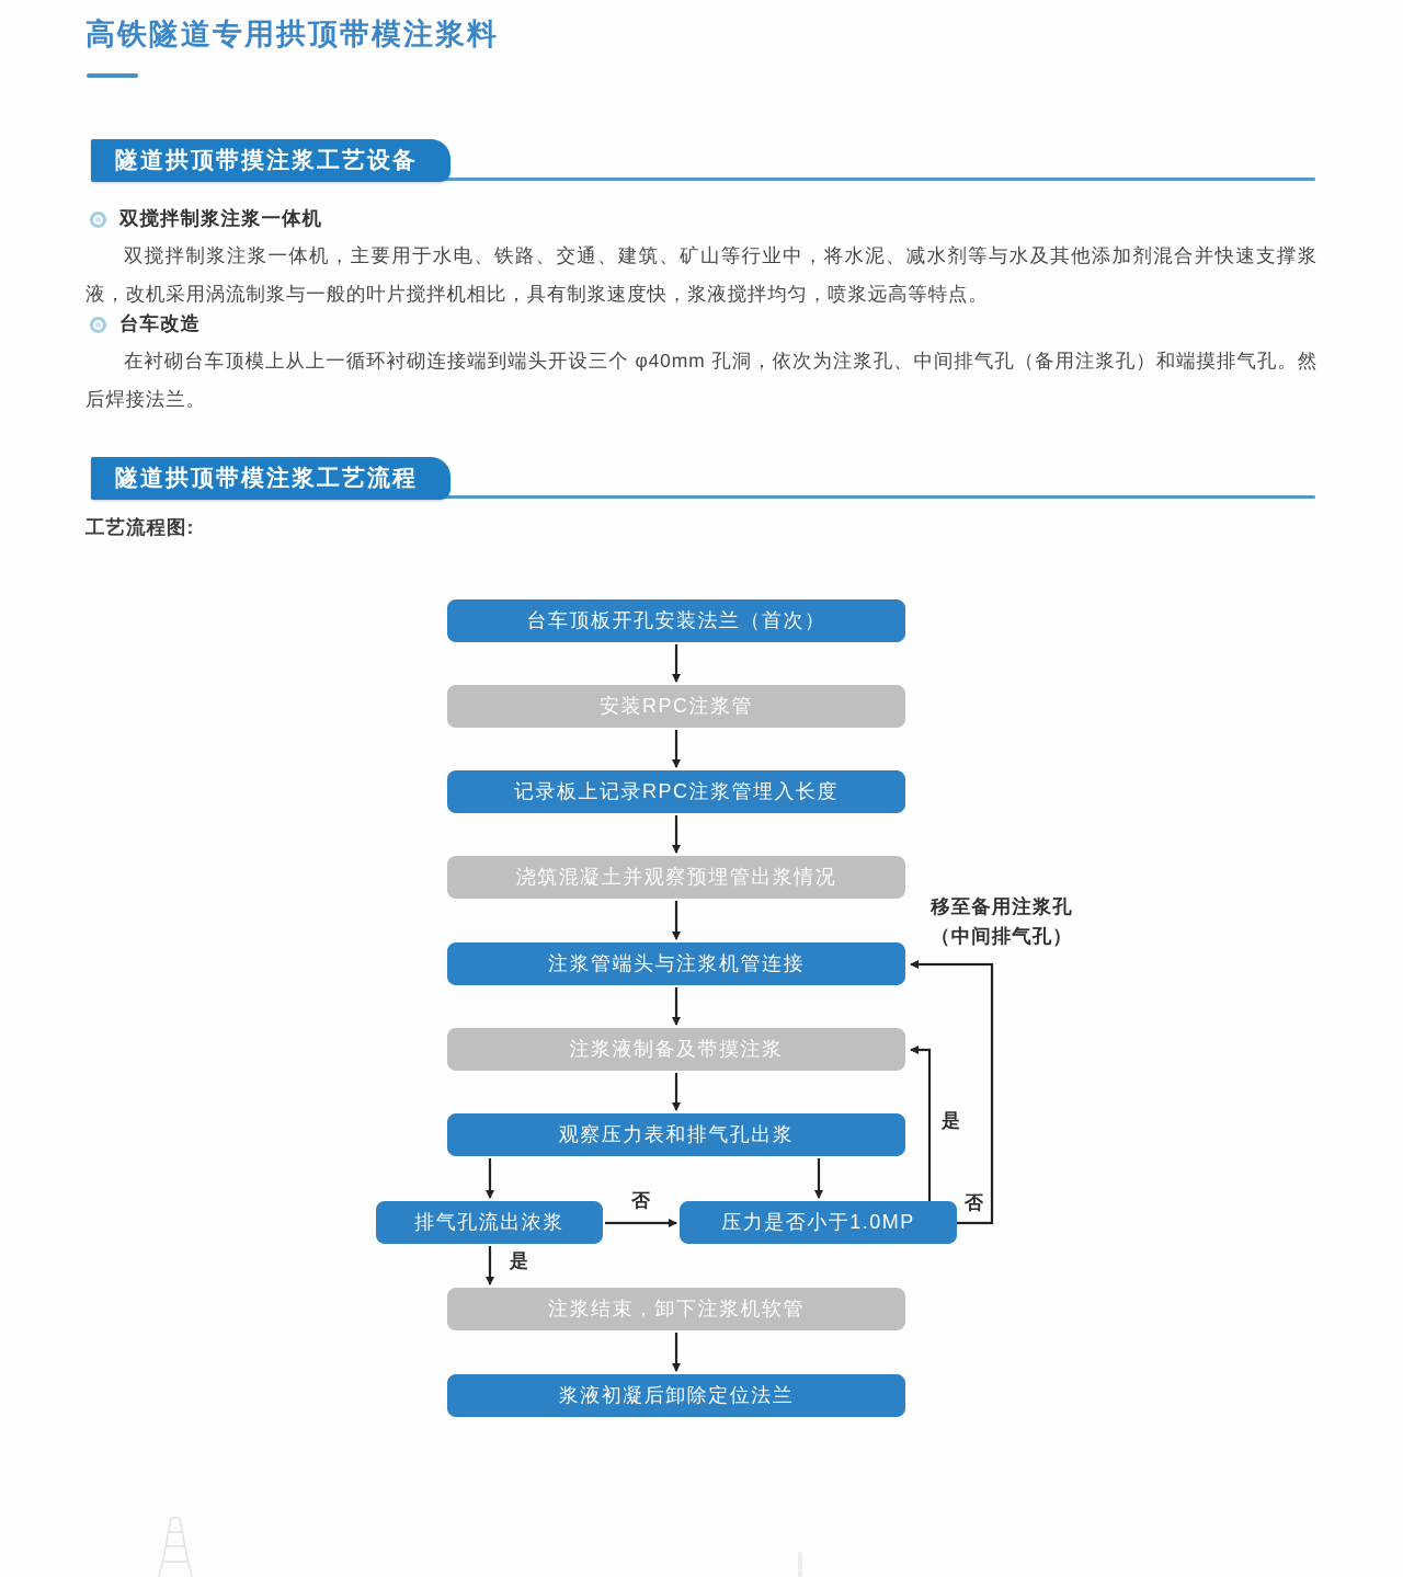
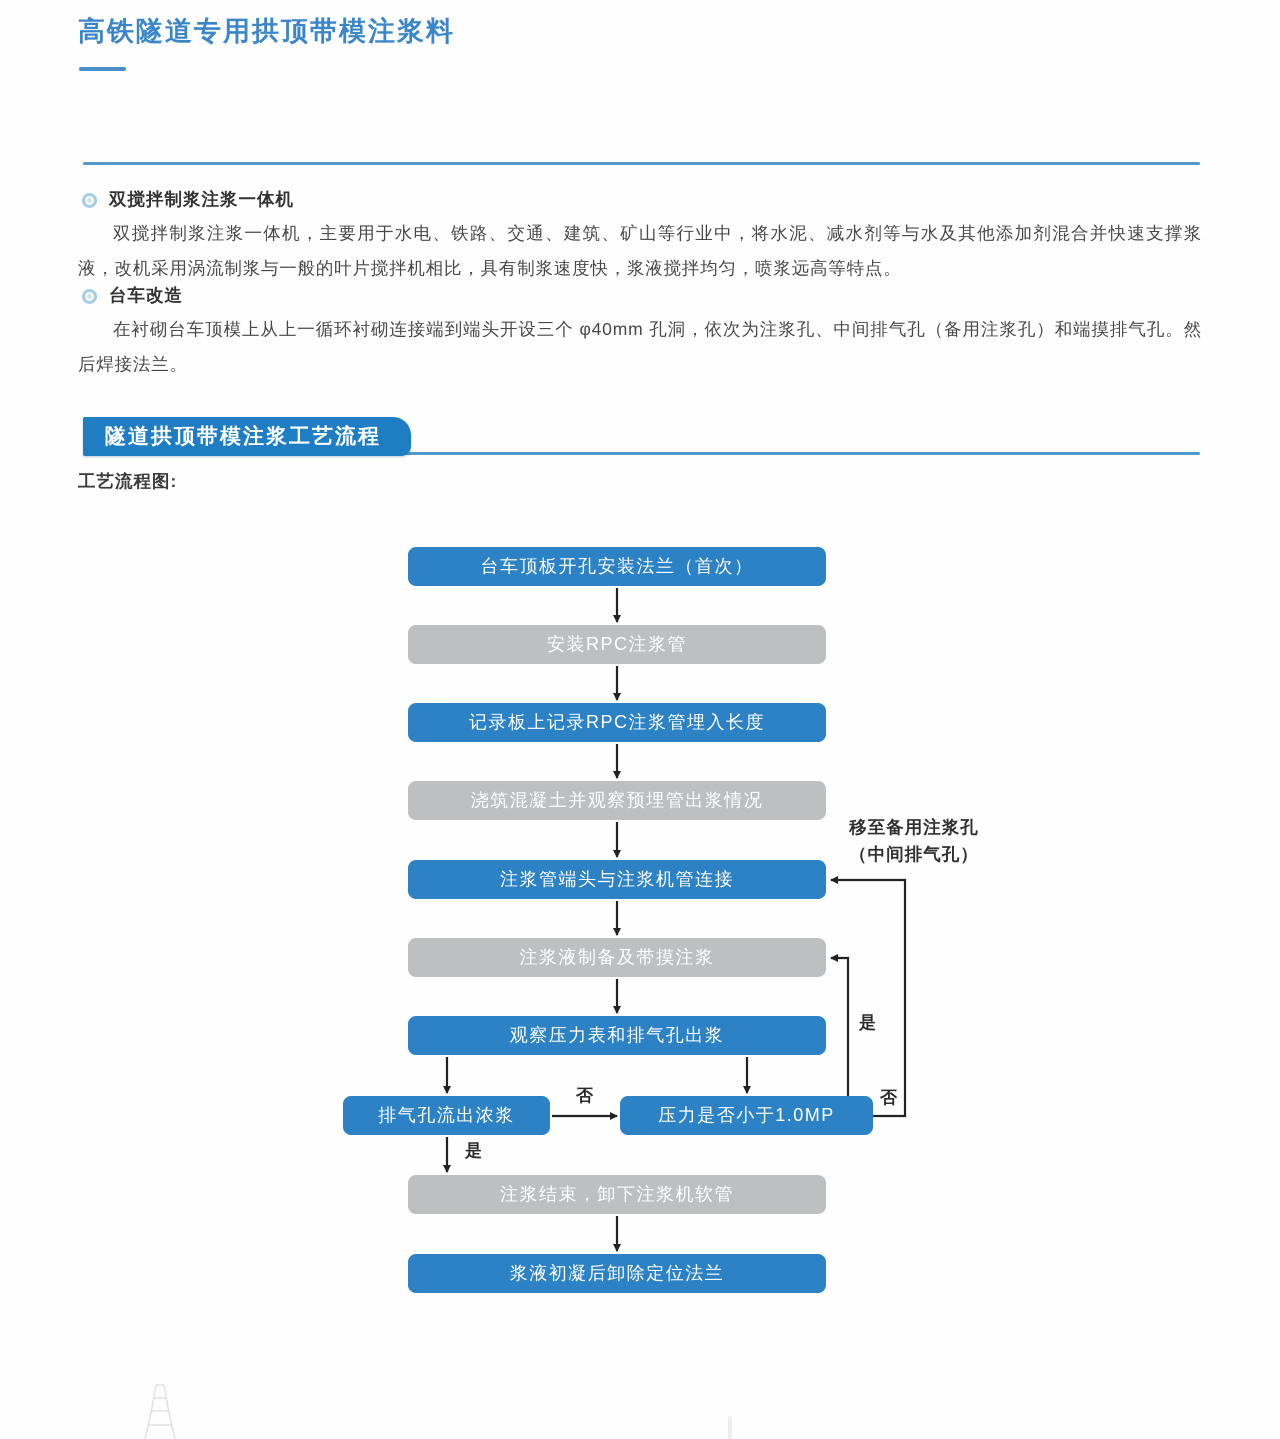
  高铁隧道专用拱顶带模注浆料
- 隧道拱顶带摸注浆工艺设备
  双搅拌制浆注浆一体机
  双搅拌制浆注浆一体机，主要用于水电、铁路、交通、建筑、矿山等行业中，将水泥、减水剂等与水及其他添加剂混合并快速支撑浆液，改机采用涡流制浆与一般的叶片搅拌机相比，具有制浆速度快，浆液搅拌均匀，喷浆远高等特点。
  台车改造
  在衬砌台车顶模上从上一循环衬砌连接端到端头开设三个 φ40mm 孔洞，依次为注浆孔、中间排气孔（备用注浆孔）和端摸排气孔。然后焊接法兰。
  隧道拱顶带模注浆工艺流程
  工艺流程图:
  台车顶板开孔安装法兰（首次）
  安装RPC注浆管
  记录板上记录RPC注浆管埋入长度
  浇筑混凝土并观察预埋管出浆情况
  注浆管端头与注浆机管连接
  注浆液制备及带摸注浆
  观察压力表和排气孔出浆
  排气孔流出浓浆
  压力是否小于1.0MP
  注浆结束，卸下注浆机软管
  浆液初凝后卸除定位法兰
  否
  是
  是
  否
  移至备用注浆孔
  （中间排气孔）
